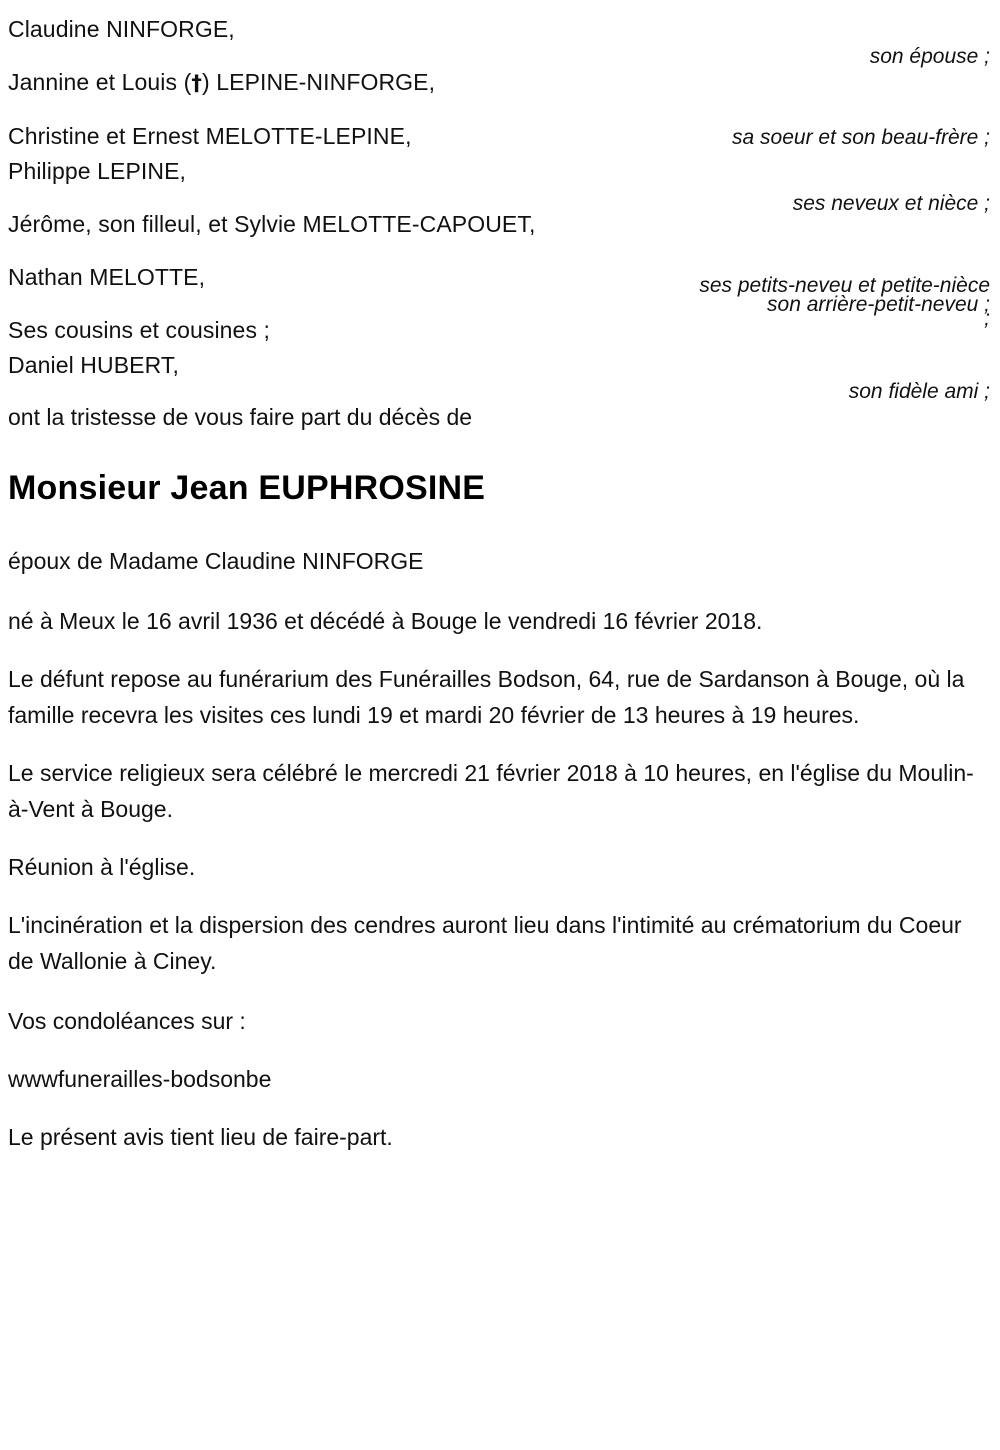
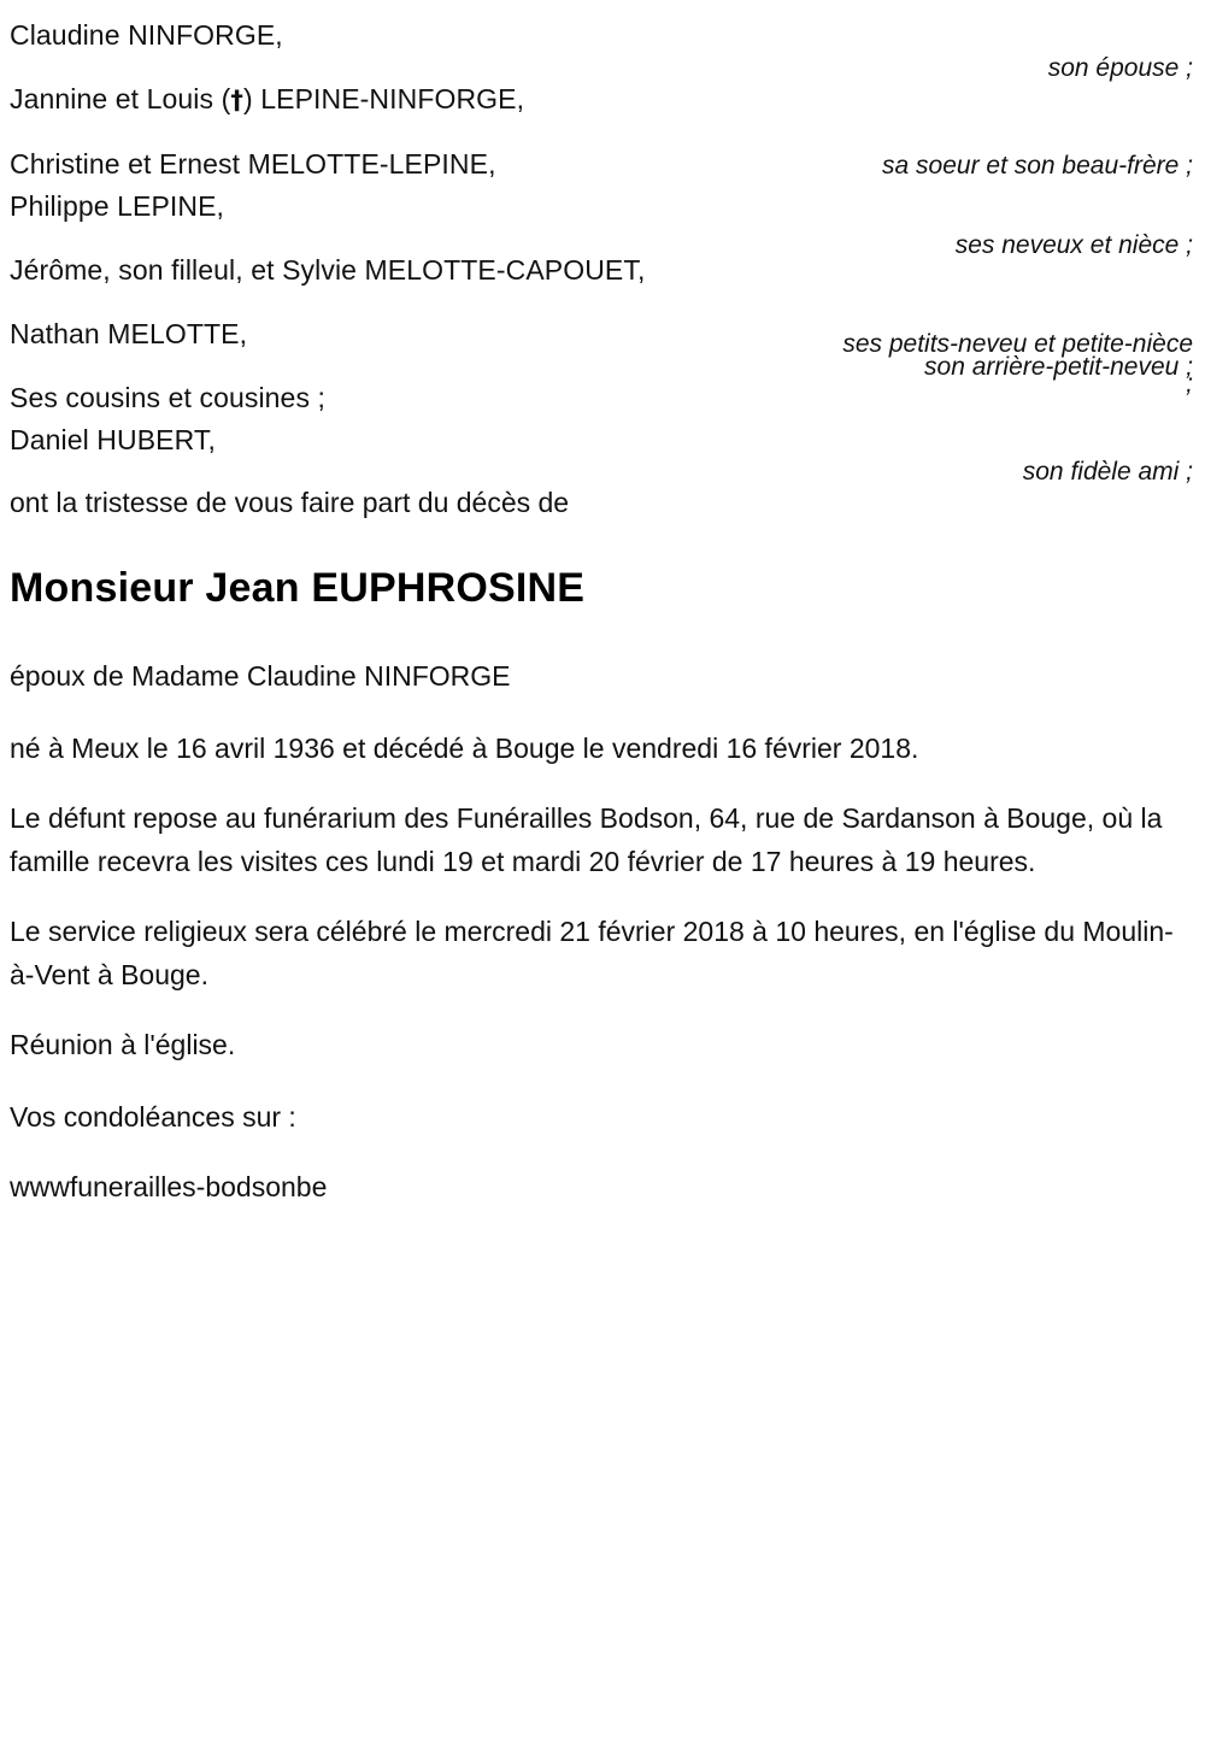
  Claudine NINFORGE,
  son épouse ;
  Jannine et Louis (†) LEPINE-NINFORGE,
  sa soeur et son beau-frère ;
  Christine et Ernest MELOTTE-LEPINE,
  Philippe LEPINE,
  ses neveux et nièce ;
  Jérôme, son filleul, et Sylvie MELOTTE-CAPOUET,
  ses petits-neveu et petite-nièce ;
  Nathan MELOTTE,
  son arrière-petit-neveu ;
  Ses cousins et cousines ;
  Daniel HUBERT,
  son fidèle ami ;
  ont la tristesse de vous faire part du décès de
  Monsieur Jean EUPHROSINE
  époux de Madame Claudine NINFORGE
  né à Meux le 16 avril 1936 et décédé à Bouge le vendredi 16 février 2018.
- Le défunt repose au funérarium des Funérailles Bodson, 64, rue de Sardanson à Bouge, où la famille recevra les visites ces lundi 19 et mardi 20 février de 13 heures à 19 heures.
+ Le défunt repose au funérarium des Funérailles Bodson, 64, rue de Sardanson à Bouge, où la famille recevra les visites ces lundi 19 et mardi 20 février de 17 heures à 19 heures.
  Le service religieux sera célébré le mercredi 21 février 2018 à 10 heures, en l'église du Moulin-à-Vent à Bouge.
  Réunion à l'église.
- L'incinération et la dispersion des cendres auront lieu dans l'intimité au crématorium du Coeur de Wallonie à Ciney.
  Vos condoléances sur :
  wwwfunerailles-bodsonbe
- Le présent avis tient lieu de faire-part.
